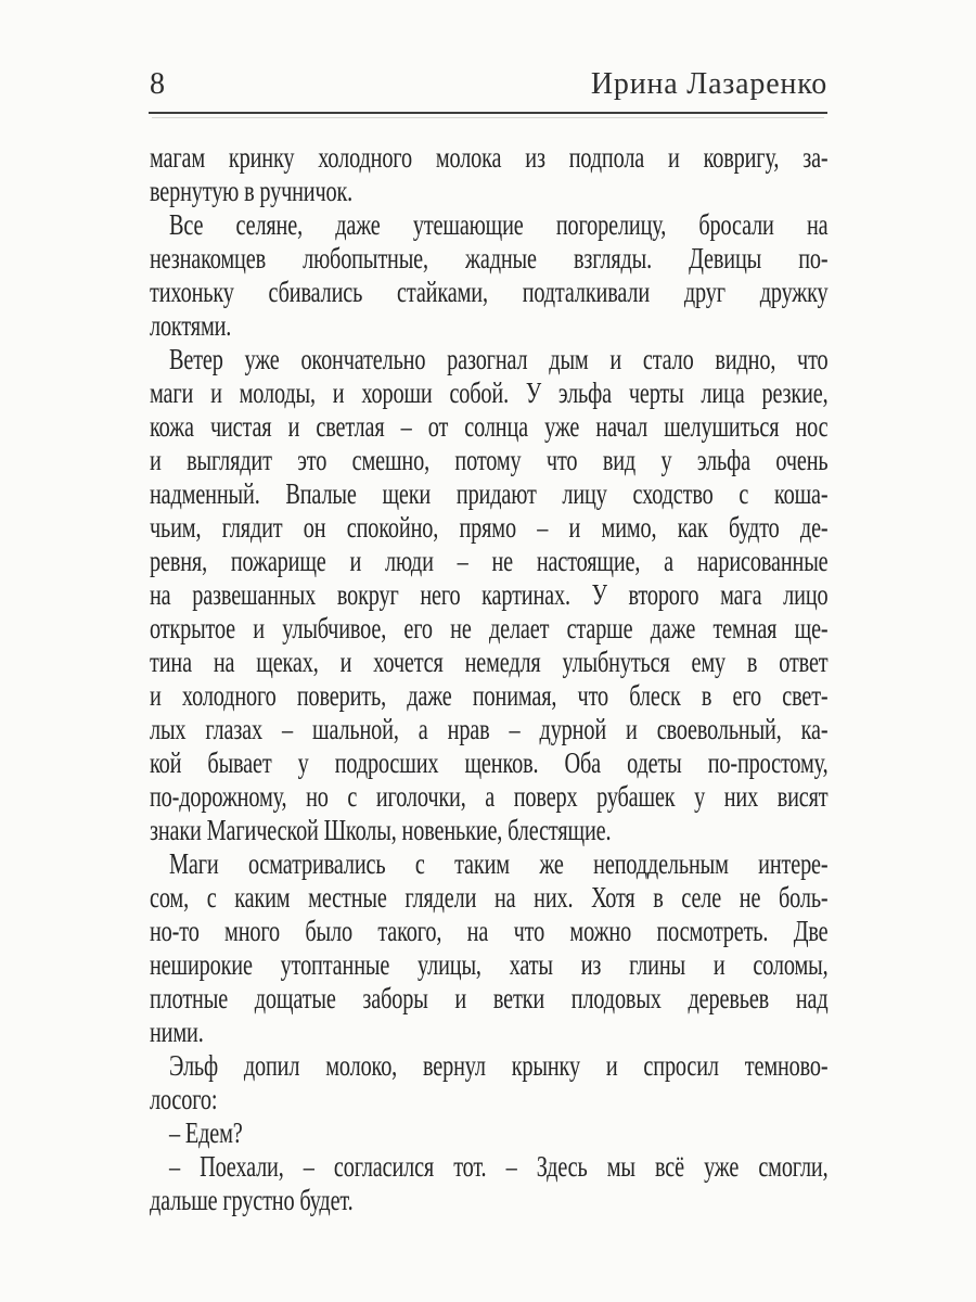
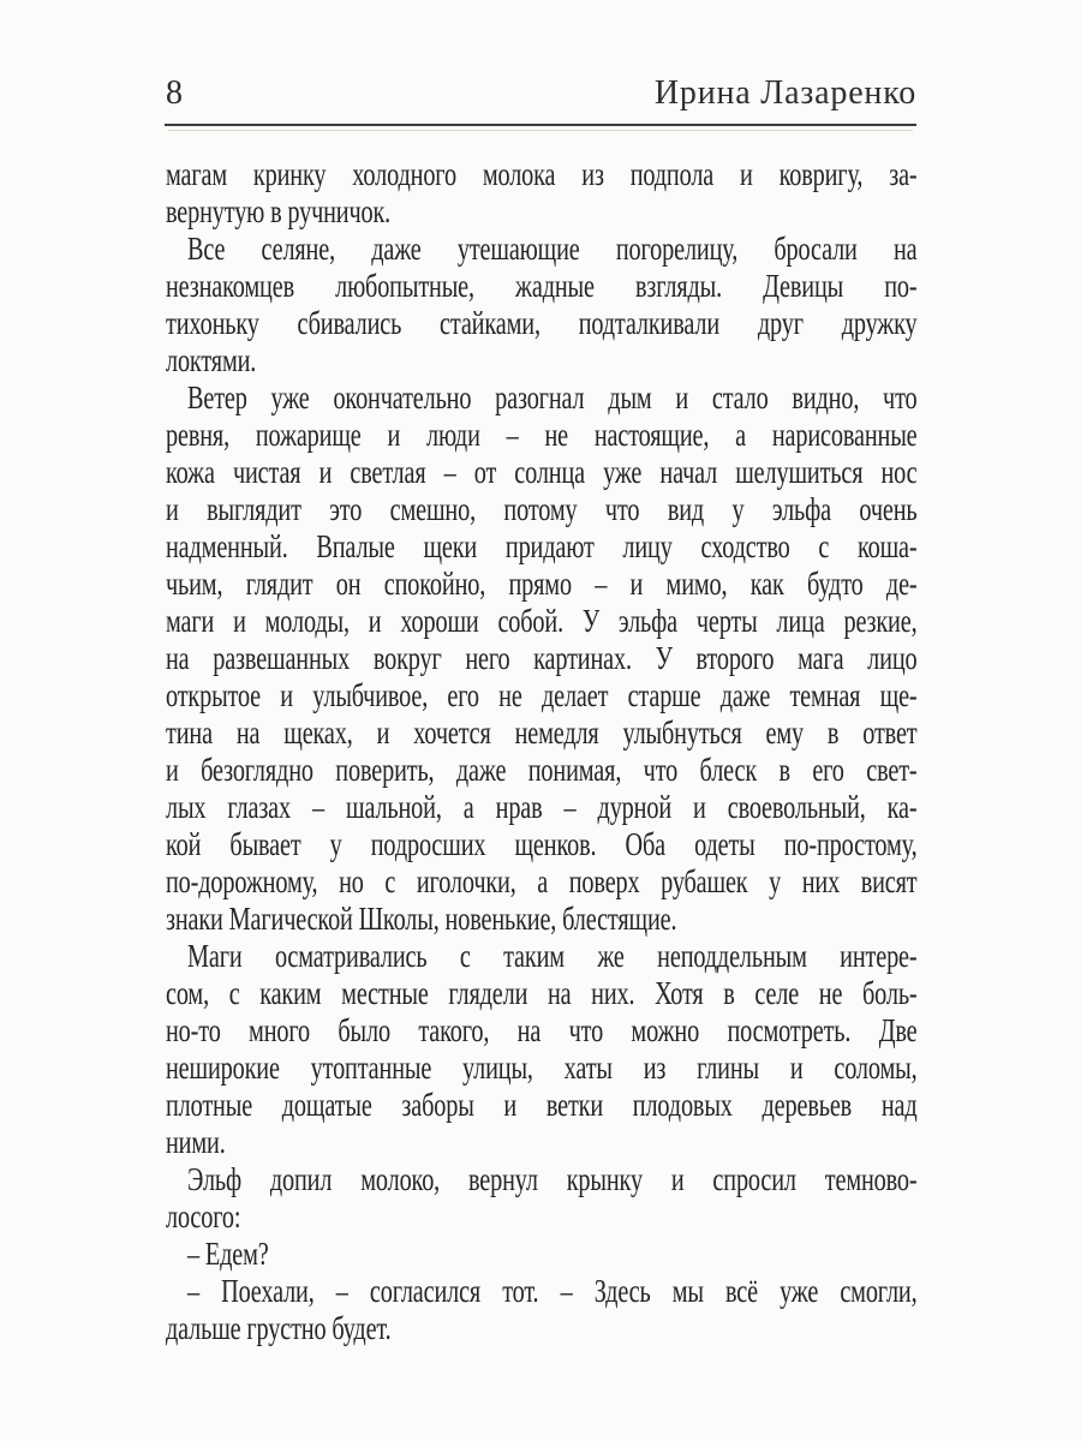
  8
  Ирина Лазаренко
  магам кринку холодного молока из подпола и ковригу, за-
  вернутую в ручничок.
  Все селяне, даже утешающие погорелицу, бросали на
  незнакомцев любопытные, жадные взгляды. Девицы по-
  тихоньку сбивались стайками, подталкивали друг дружку
  локтями.
  Ветер уже окончательно разогнал дым и стало видно, что
- маги и молоды, и хороши собой. У эльфа черты лица резкие,
+ ревня, пожарище и люди – не настоящие, а нарисованные
  кожа чистая и светлая – от солнца уже начал шелушиться нос
  и выглядит это смешно, потому что вид у эльфа очень
  надменный. Впалые щеки придают лицу сходство с коша-
  чьим, глядит он спокойно, прямо – и мимо, как будто де-
- ревня, пожарище и люди – не настоящие, а нарисованные
+ маги и молоды, и хороши собой. У эльфа черты лица резкие,
  на развешанных вокруг него картинах. У второго мага лицо
  открытое и улыбчивое, его не делает старше даже темная ще-
  тина на щеках, и хочется немедля улыбнуться ему в ответ
- и холодного поверить, даже понимая, что блеск в его свет-
+ и безоглядно поверить, даже понимая, что блеск в его свет-
  лых глазах – шальной, а нрав – дурной и своевольный, ка-
  кой бывает у подросших щенков. Оба одеты по-простому,
  по-дорожному, но с иголочки, а поверх рубашек у них висят
  знаки Магической Школы, новенькие, блестящие.
  Маги осматривались с таким же неподдельным интере-
  сом, с каким местные глядели на них. Хотя в селе не боль-
  но-то много было такого, на что можно посмотреть. Две
  неширокие утоптанные улицы, хаты из глины и соломы,
  плотные дощатые заборы и ветки плодовых деревьев над
  ними.
  Эльф допил молоко, вернул крынку и спросил темново-
  лосого:
  – Едем?
  – Поехали, – согласился тот. – Здесь мы всё уже смогли,
  дальше грустно будет.
